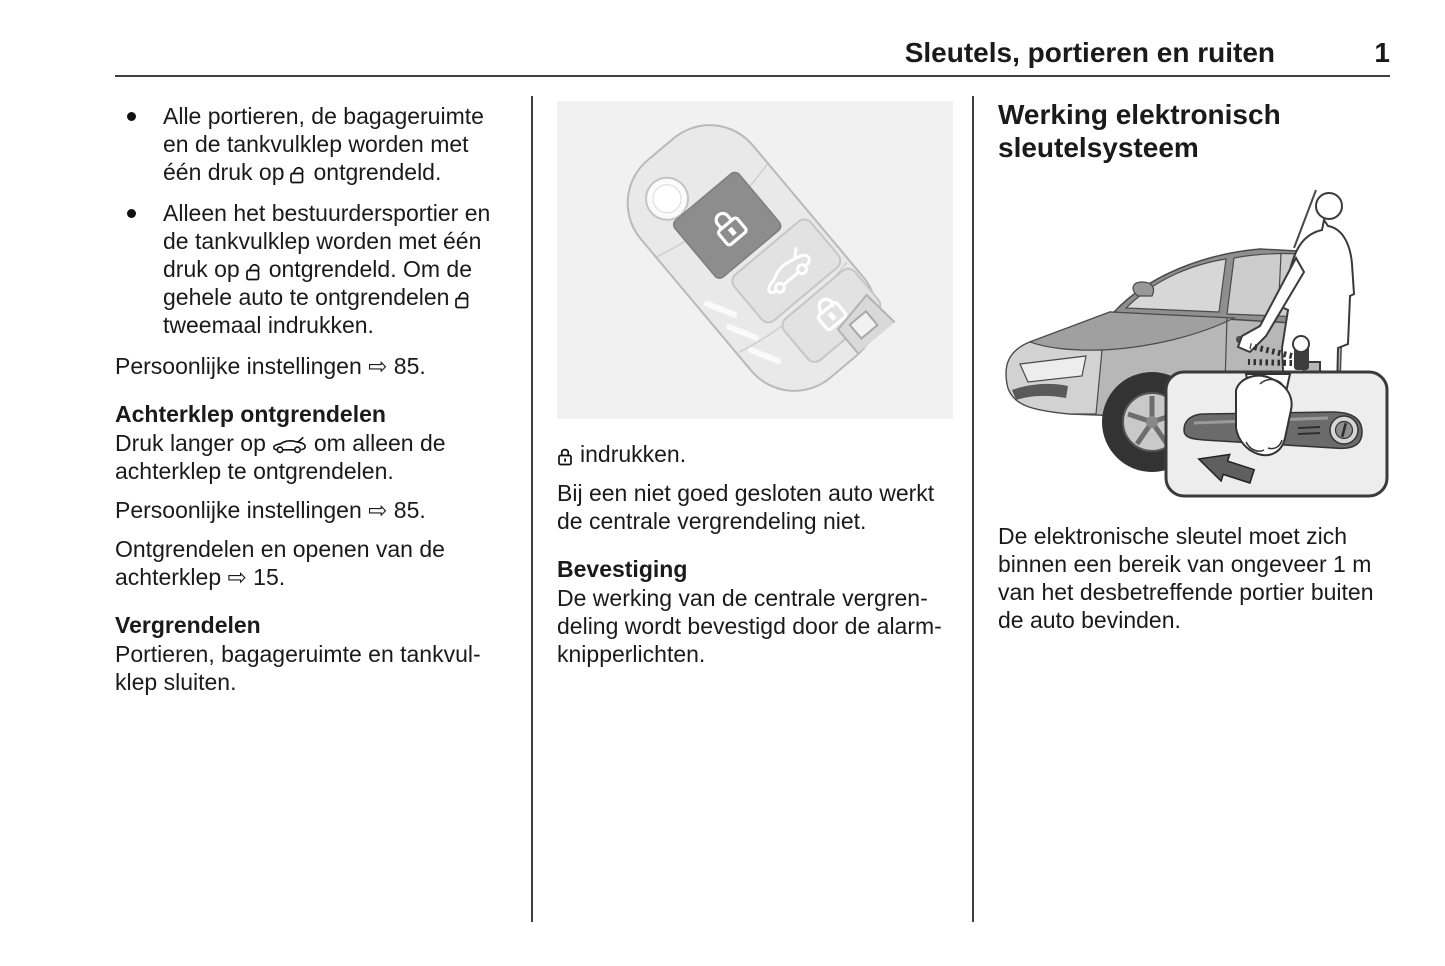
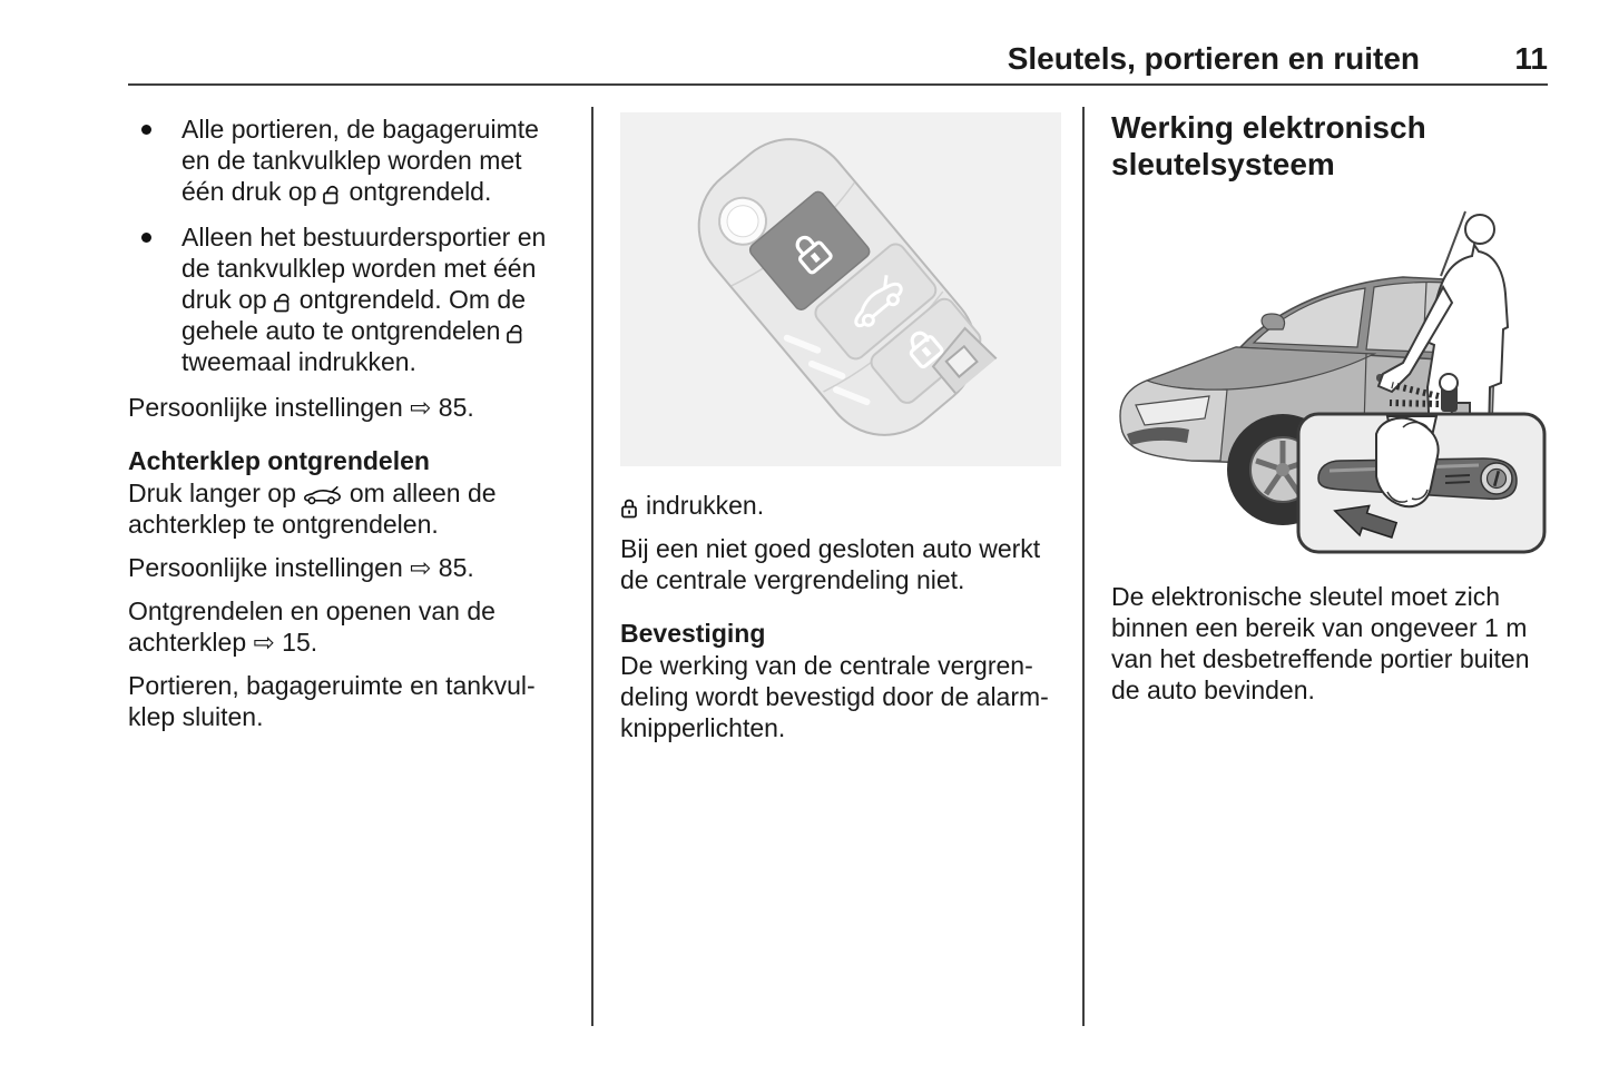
  Sleutels, portieren en ruiten
- 1
+ 11
  Alle portieren, de bagageruimte
  en de tankvulklep worden met
  één druk op ontgrendeld.
  Alleen het bestuurdersportier en
  de tankvulklep worden met één
  druk op ontgrendeld. Om de
  gehele auto te ontgrendelen
  tweemaal indrukken.
  Persoonlijke instellingen ⇨ 85.
  Achterklep ontgrendelen
  Druk langer op om alleen de
  achterklep te ontgrendelen.
  Persoonlijke instellingen ⇨ 85.
  Ontgrendelen en openen van de
  achterklep ⇨ 15.
- Vergrendelen
  Portieren, bagageruimte en tankvul-
  klep sluiten.
  indrukken.
  Bij een niet goed gesloten auto werkt
  de centrale vergrendeling niet.
  Bevestiging
  De werking van de centrale vergren-
  deling wordt bevestigd door de alarm-
  knipperlichten.
  Werking elektronisch
  sleutelsysteem
  De elektronische sleutel moet zich
  binnen een bereik van ongeveer 1 m
  van het desbetreffende portier buiten
  de auto bevinden.
